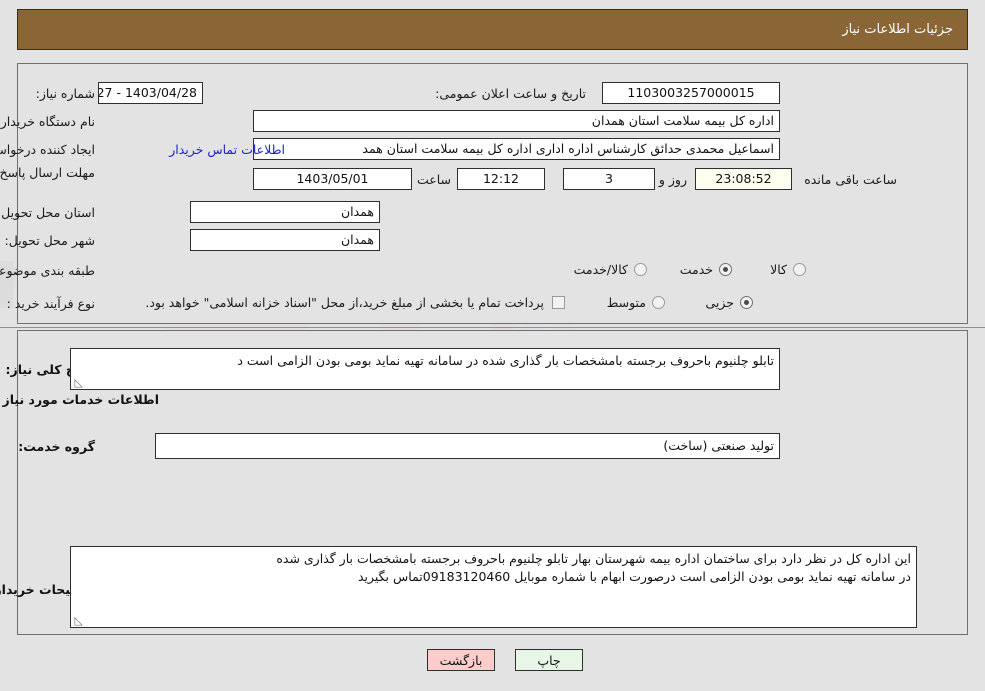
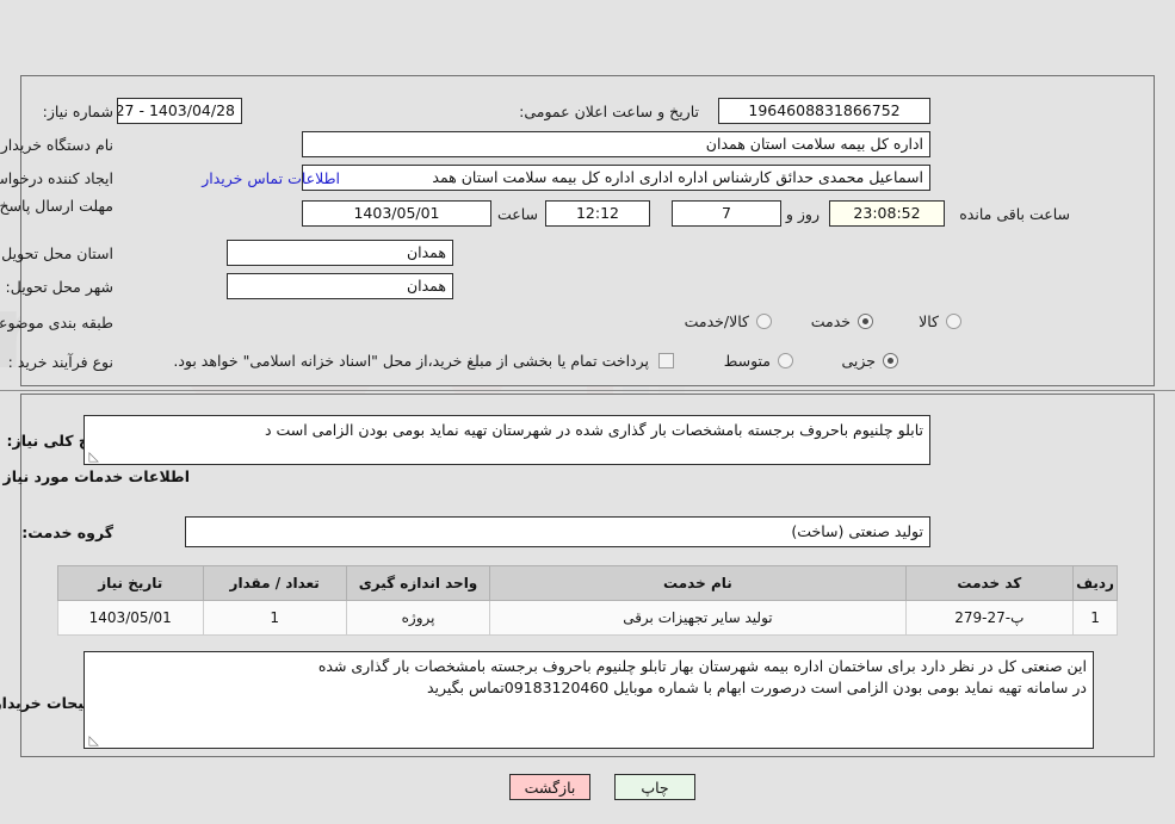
- جزئیات اطلاعات نیاز
  شماره نیاز:
- 1103003257000015
+ 1964608831866752
  تاریخ و ساعت اعلان عمومی:
  1403/04/28 - 27
  نام دستگاه خریدار
  اداره کل بیمه سلامت استان همدان
  ایجاد کننده درخواس
  اسماعیل محمدی حدائق کارشناس اداره اداری اداره کل بیمه سلامت استان همد
  اطلاعات تماس خریدار
  1403/05/01
  ساعت
  12:12
- 3
+ 7
  روز و
  23:08:52
  ساعت باقی مانده
  استان محل تحویل
  همدان
  شهر محل تحویل:
  همدان
  طبقه بندی موضوع
  کالا
  خدمت
  کالا/خدمت
  نوع فرآیند خرید :
  جزیی
  متوسط
  پرداخت تمام یا بخشی از مبلغ خرید،از محل "اسناد خزانه اسلامی" خواهد بود.
  کلی نیاز:
- تابلو چلنیوم باحروف برجسته بامشخصات بار گذاری شده در سامانه تهیه نماید بومی بودن الزامی است د
+ تابلو چلنیوم باحروف برجسته بامشخصات بار گذاری شده در شهرستان تهیه نماید بومی بودن الزامی است د
  ◺
  اطلاعات خدمات مورد نیاز
  گروه خدمت:
  تولید صنعتی (ساخت)
+ ردیف	کد خدمت	نام خدمت	واحد اندازه گیری	تعداد / مقدار	تاریخ نیاز
+ 1	پ-27-279	تولید سایر تجهیزات برقی	پروژه	1	1403/05/01
- این اداره کل در نظر دارد برای ساختمان اداره بیمه شهرستان بهار تابلو چلنیوم باحروف برجسته بامشخصات بار گذاری شده
+ این صنعتی کل در نظر دارد برای ساختمان اداره بیمه شهرستان بهار تابلو چلنیوم باحروف برجسته بامشخصات بار گذاری شده
  در سامانه تهیه نماید بومی بودن الزامی است درصورت ابهام با شماره موبایل 09183120460تماس بگیرید
  ◺
  بازگشت
  چاپ
